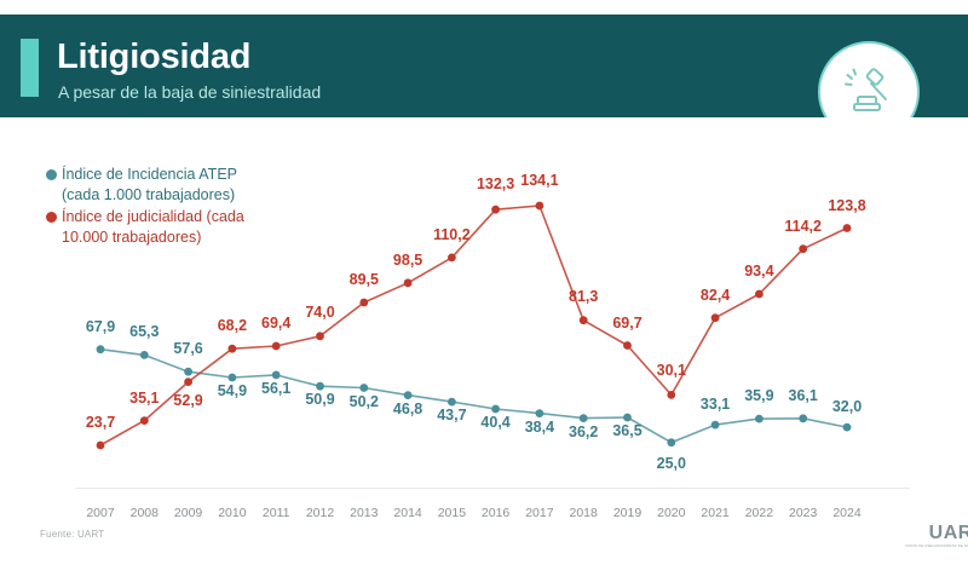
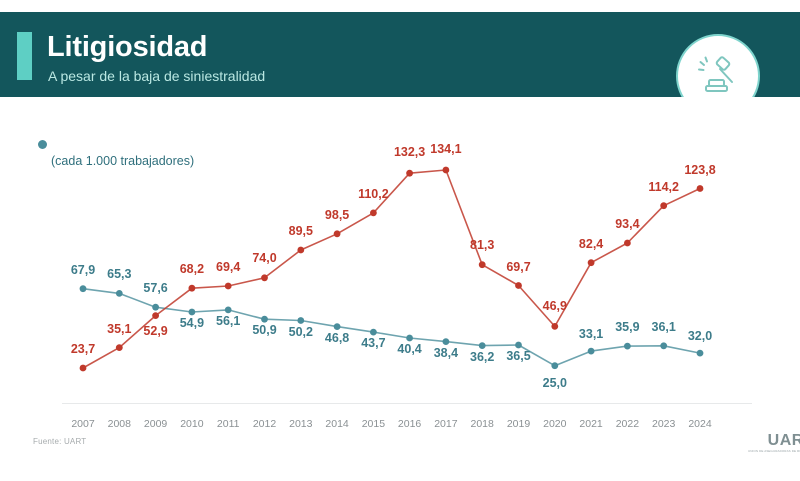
  Litigiosidad
  A pesar de la baja de siniestralidad
- Índice de Incidencia ATEP
  (cada 1.000 trabajadores)
- Índice de judicialidad (cada
- 10.000 trabajadores)
  2007
  2008
  2009
  2010
  2011
  2012
  2013
  2014
  2015
  2016
  2017
  2018
  2019
  2020
  2021
  2022
  2023
  2024
  67,9
  65,3
  57,6
  54,9
  56,1
  50,9
  50,2
  46,8
  43,7
  40,4
  38,4
  36,2
  36,5
  25,0
  33,1
  35,9
  36,1
  32,0
  23,7
  35,1
  52,9
  68,2
  69,4
  74,0
  89,5
  98,5
  110,2
  132,3
  134,1
  81,3
  69,7
- 30,1
+ 46,9
  82,4
  93,4
  114,2
  123,8
  Fuente: UART
  UAR
